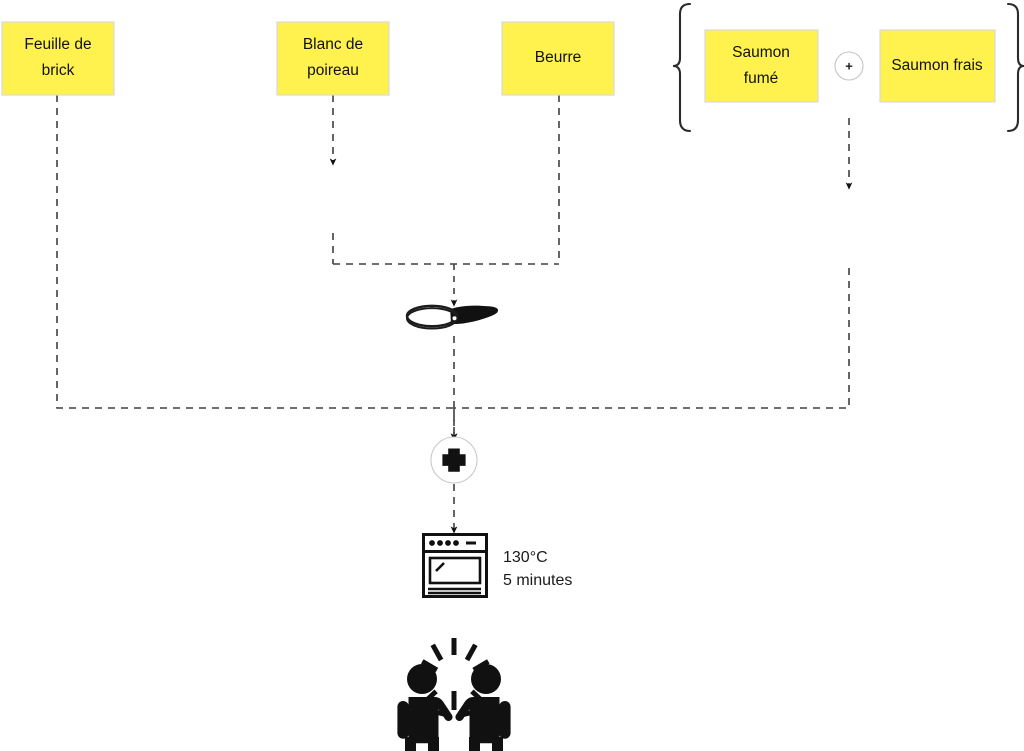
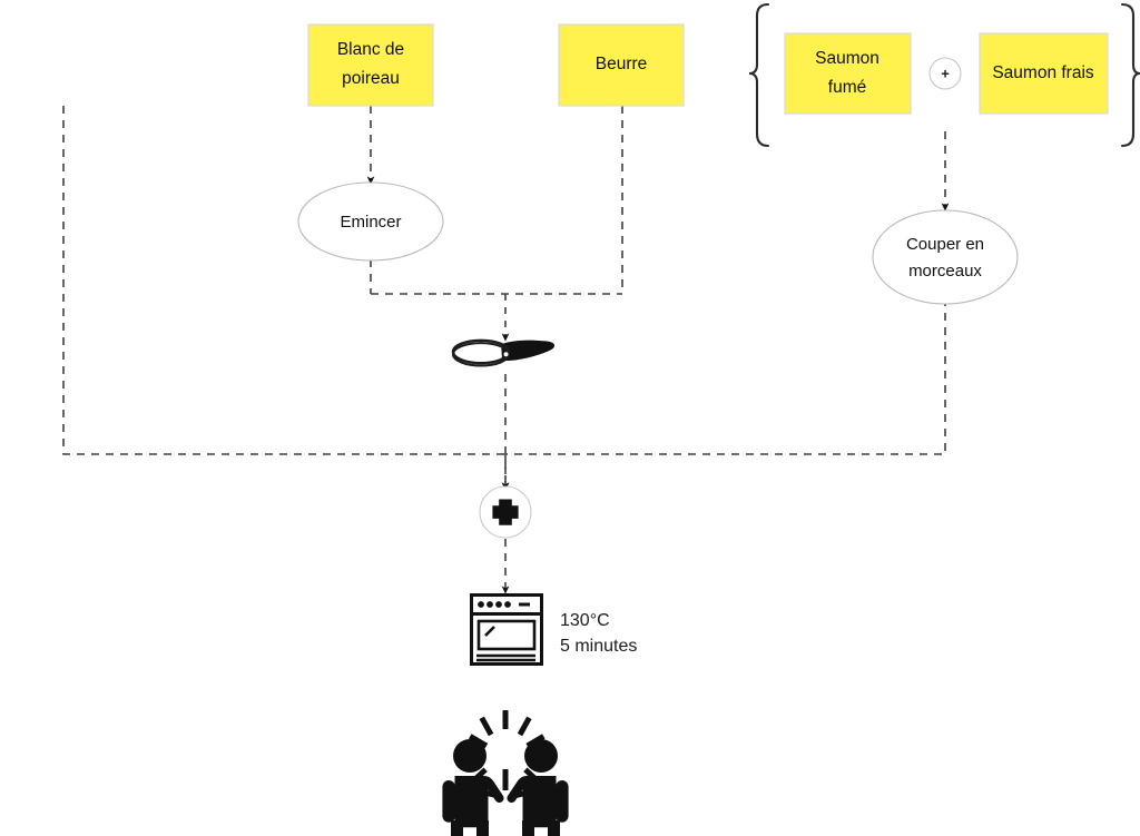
- Feuille de
- brick
  Blanc de
  poireau
  Beurre
  Saumon
  fumé
  Saumon frais
  +
+ Emincer
+ Couper en
+ morceaux
  130°C
  5 minutes
